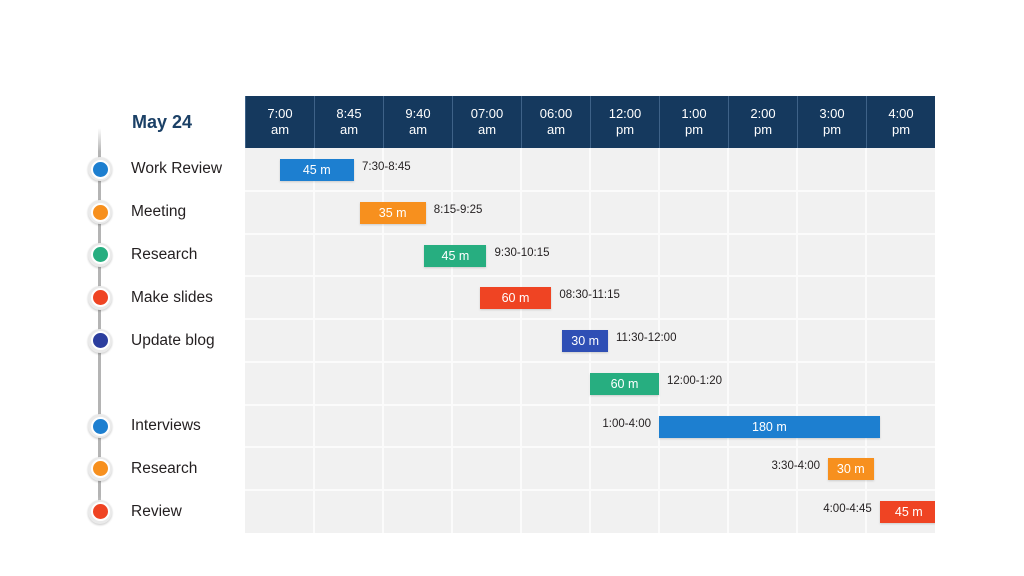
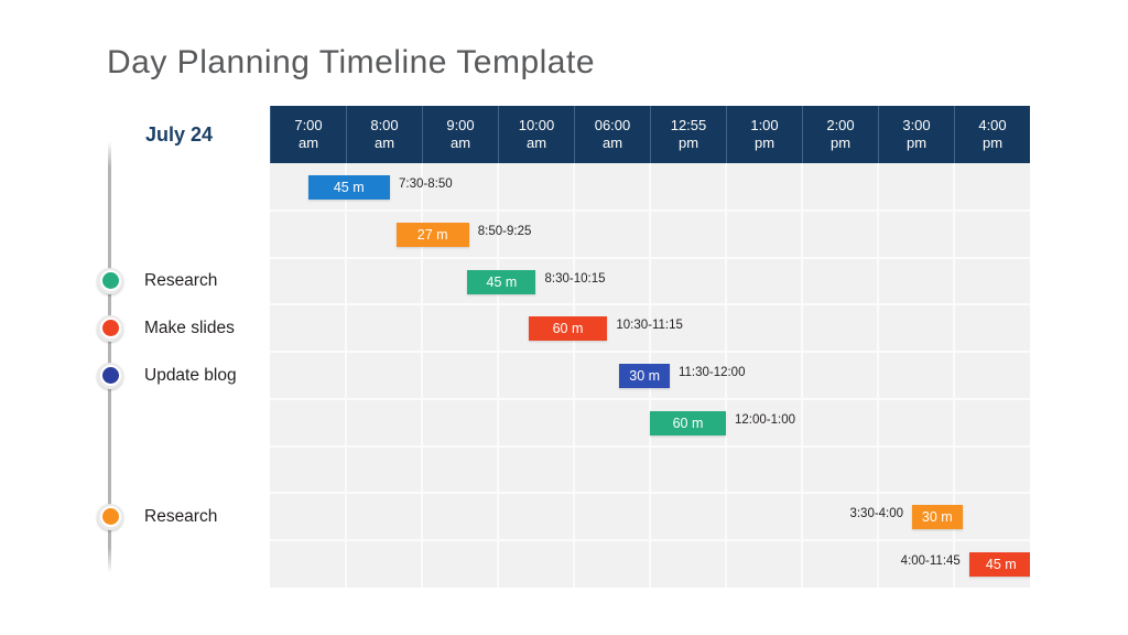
+ Day Planning Timeline Template
- May 24
+ July 24
  7:00
  am
- 8:45
+ 8:00
  am
- 9:40
+ 9:00
  am
- 07:00
+ 10:00
  am
  06:00
  am
- 12:00
+ 12:55
  pm
  1:00
  pm
  2:00
  pm
  3:00
  pm
  4:00
  pm
  45 m
- 7:30-8:45
+ 7:30-8:50
- 35 m
+ 27 m
- 8:15-9:25
+ 8:50-9:25
  45 m
- 9:30-10:15
+ 8:30-10:15
  60 m
- 08:30-11:15
+ 10:30-11:15
  30 m
  11:30-12:00
  60 m
- 12:00-1:20
+ 12:00-1:00
- 180 m
- 1:00-4:00
  30 m
  3:30-4:00
  45 m
- 4:00-4:45
+ 4:00-11:45
- Work Review
- Meeting
  Research
  Make slides
  Update blog
- Interviews
  Research
- Review
